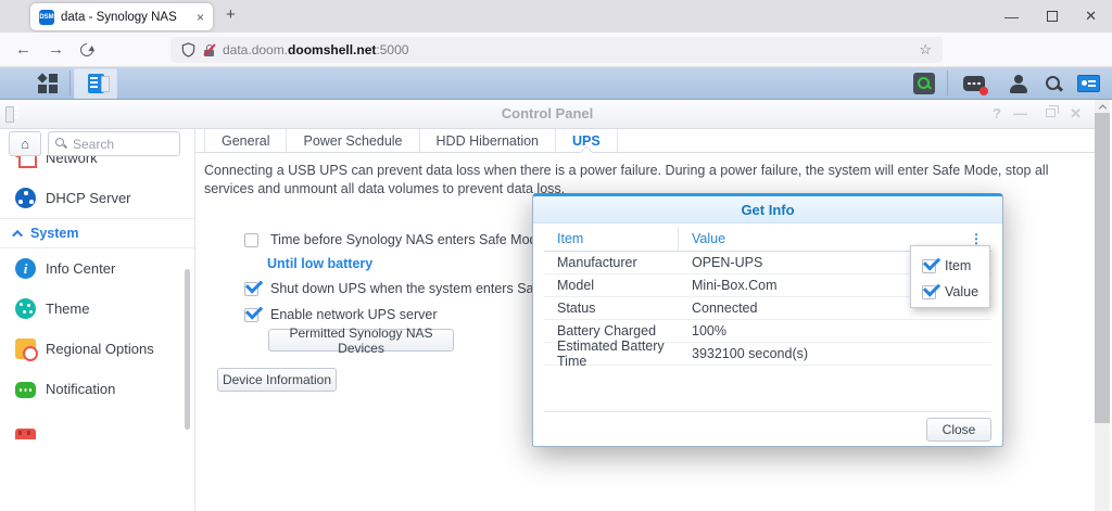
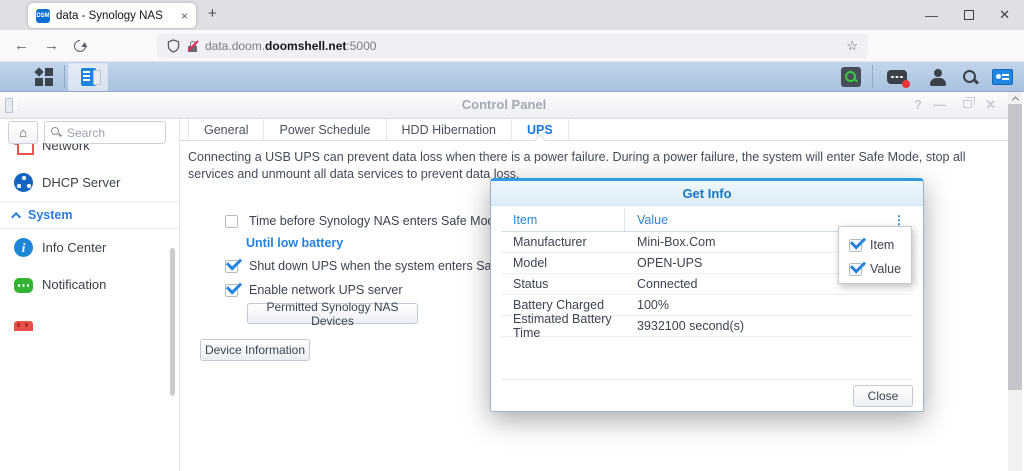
  data - Synology NAS
  ×
  +
  —
  ✕
  ←
  →
  data.doom.doomshell.net:5000
  ☆
  Control Panel
  ?
  —
  ✕
  ⌂
  Search
  Network
  DHCP Server
  System
  i
  Info Center
- Theme
- Regional Options
  Notification
  General
  Power Schedule
  HDD Hibernation
  UPS
- Connecting a USB UPS can prevent data loss when there is a power failure. During a power failure, the system will enter Safe Mode, stop all services and unmount all data volumes to prevent data loss.
+ Connecting a USB UPS can prevent data loss when there is a power failure. During a power failure, the system will enter Safe Mode, stop all services and unmount all data services to prevent data loss.
  Time before Synology NAS enters Safe Mo
  Until low battery
  Shut down UPS when the system enters Sa
  Enable network UPS server
  Permitted Synology NAS Devices
  Device Information
  Get Info
  Item
  Value
  ⋮
  Manufacturer
- OPEN-UPS
+ Mini-Box.Com
  Model
- Mini-Box.Com
+ OPEN-UPS
  Status
  Connected
  Battery Charged
  100%
  Estimated Battery Time
  3932100 second(s)
  Close
  Item
  Value
